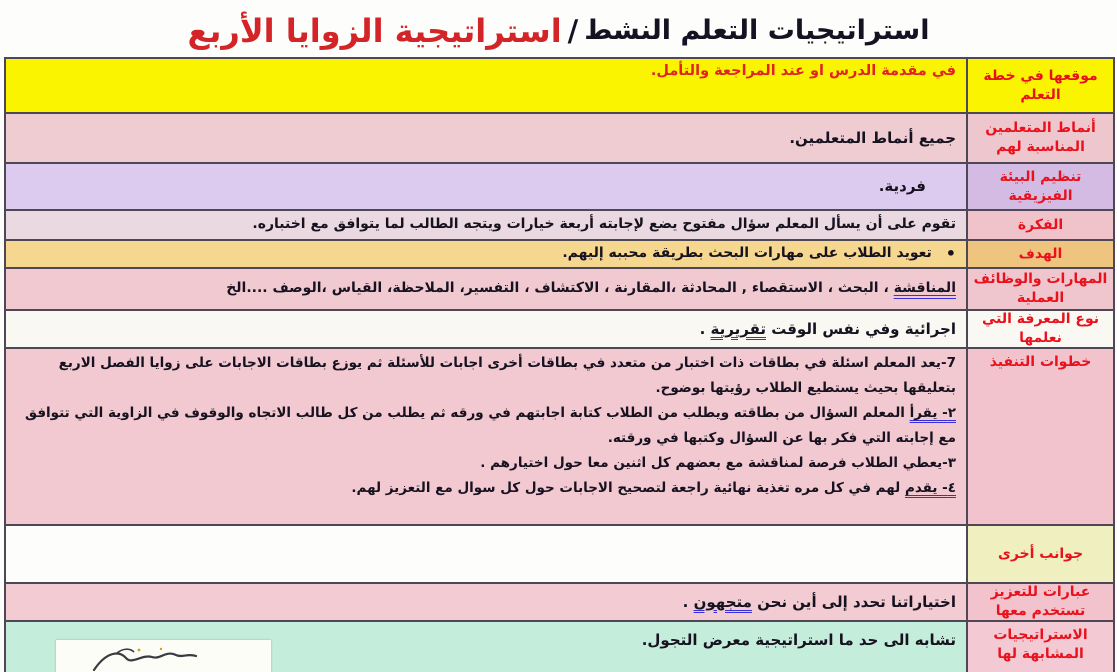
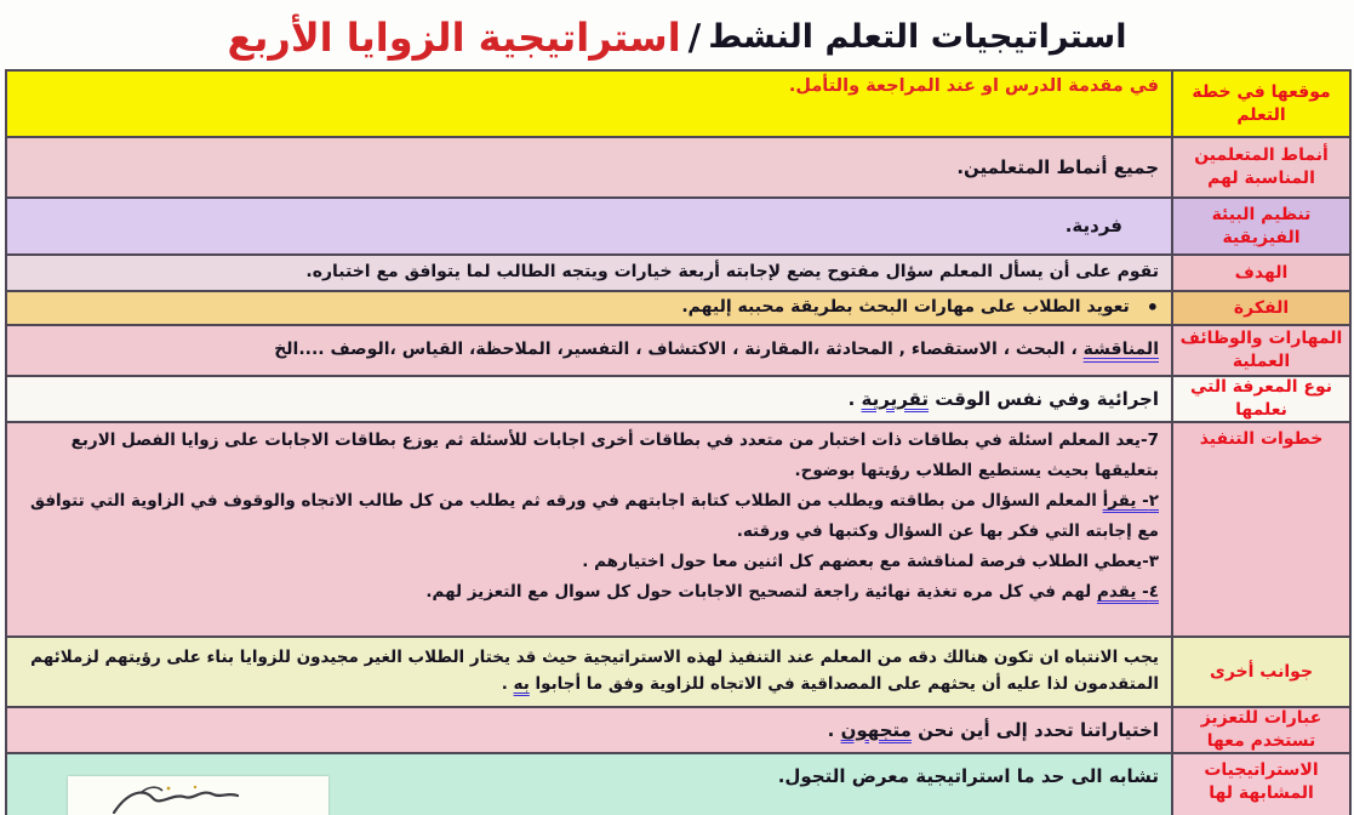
  استراتيجيات التعلم النشط
  /
  استراتيجية الزوايا الأربع
  موقعها في خطة التعلم
  في مقدمة الدرس او عند المراجعة والتأمل.
  أنماط المتعلمين المناسبة لهم
  جميع أنماط المتعلمين.
  تنظيم البيئة الفيزيقية
  فردية.
- الفكرة
+ الهدف
  تقوم على أن يسأل المعلم سؤال مفتوح يضع لإجابته أربعة خيارات ويتجه الطالب لما يتوافق مع اختباره.
- الهدف
+ الفكرة
  •
  تعويد الطلاب على مهارات البحث بطريقة محببه إليهم.
  المهارات والوظائف العملية
  المناقشة ، البحث ، الاستقصاء , المحادثة ،المقارنة ، الاكتشاف ، التفسير، الملاحظة، القياس ،الوصف ....الخ
  نوع المعرفة التي نعلمها
  اجرائية وفي نفس الوقت تقريرية .
  خطوات التنفيذ
  7-يعد المعلم اسئلة في بطاقات ذات اختبار من متعدد في بطاقات أخرى اجابات للأسئلة ثم يوزع بطاقات الاجابات على زوايا الفصل الاربع بتعليقها بحيث يستطيع الطلاب رؤيتها بوضوح.
  ٢- يقرأ المعلم السؤال من بطاقته ويطلب من الطلاب كتابة اجابتهم في ورقه ثم يطلب من كل طالب الاتجاه والوقوف في الزاوية التي تتوافق مع إجابته التي فكر بها عن السؤال وكتبها في ورقته.
  ٣-يعطي الطلاب فرصة لمناقشة مع بعضهم كل اثنين معا حول اختيارهم .
  ٤- يقدم لهم في كل مره تغذية نهائية راجعة لتصحيح الاجابات حول كل سوال مع التعزيز لهم.
  جوانب أخرى
+ يجب الانتباه ان تكون هنالك دقه من المعلم عند التنفيذ لهذه الاستراتيجية حيث قد يختار الطلاب الغير مجيدون للزوايا بناء على رؤيتهم لزملائهم المتقدمون لذا عليه أن يحثهم على المصداقية في الاتجاه للزاوية وفق ما أجابوا به .
  عبارات للتعزيز تستخدم معها
  اختياراتنا تحدد إلى أين نحن متجهون .
  الاستراتيجيات المشابهة لها
  تشابه الى حد ما استراتيجية معرض التجول.
